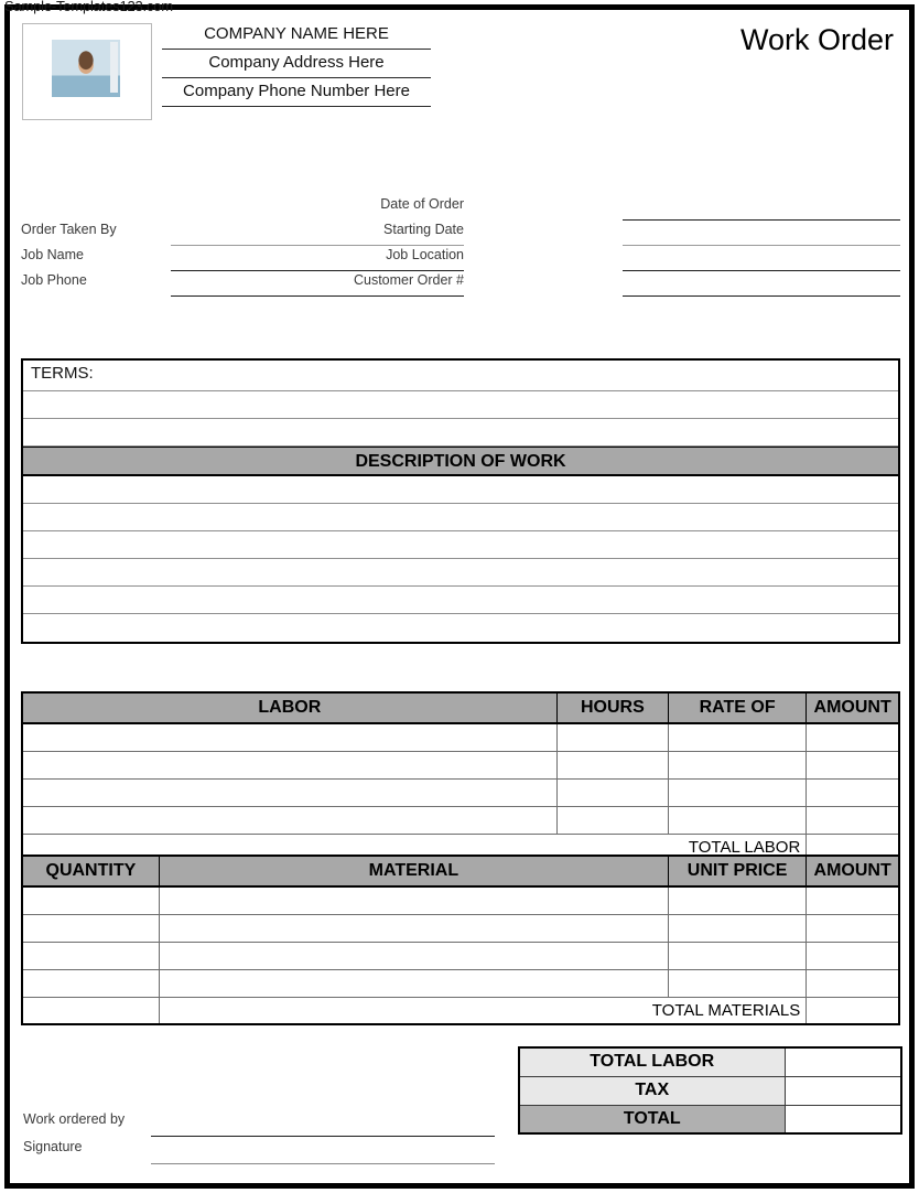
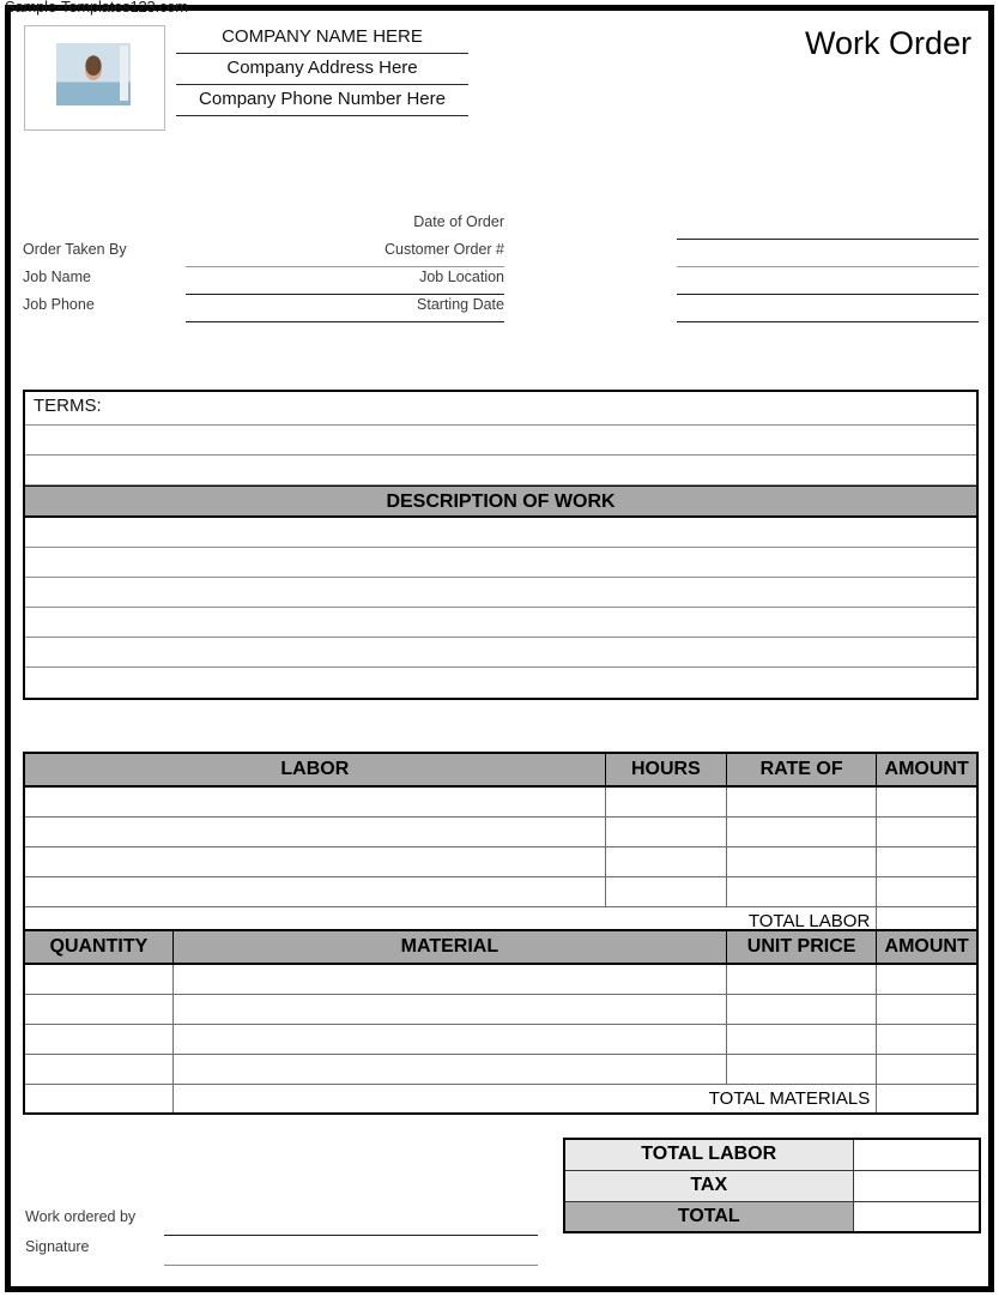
  COMPANY NAME HERE
  Company Address Here
  Company Phone Number Here
  Work Order
  Order Taken By
  Job Name
  Job Phone
  Date of Order
- Starting Date
+ Customer Order #
  Job Location
- Customer Order #
+ Starting Date
  TERMS:
  DESCRIPTION OF WORK
  LABOR	HOURS	RATE OF	AMOUNT
  	TOTAL LABOR
  QUANTITY	MATERIAL	UNIT PRICE	AMOUNT
  	TOTAL MATERIALS
  TOTAL LABOR
  TAX
  TOTAL
  Work ordered by
  Signature
  Sample-Templates123.com
